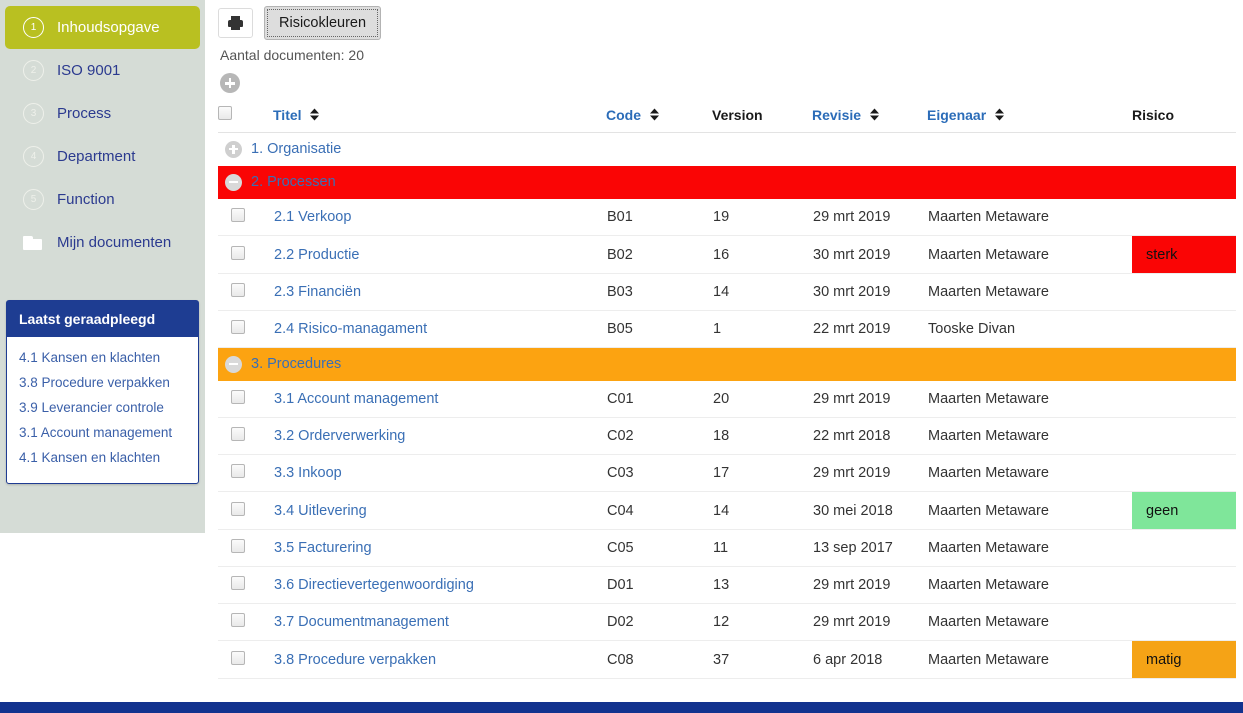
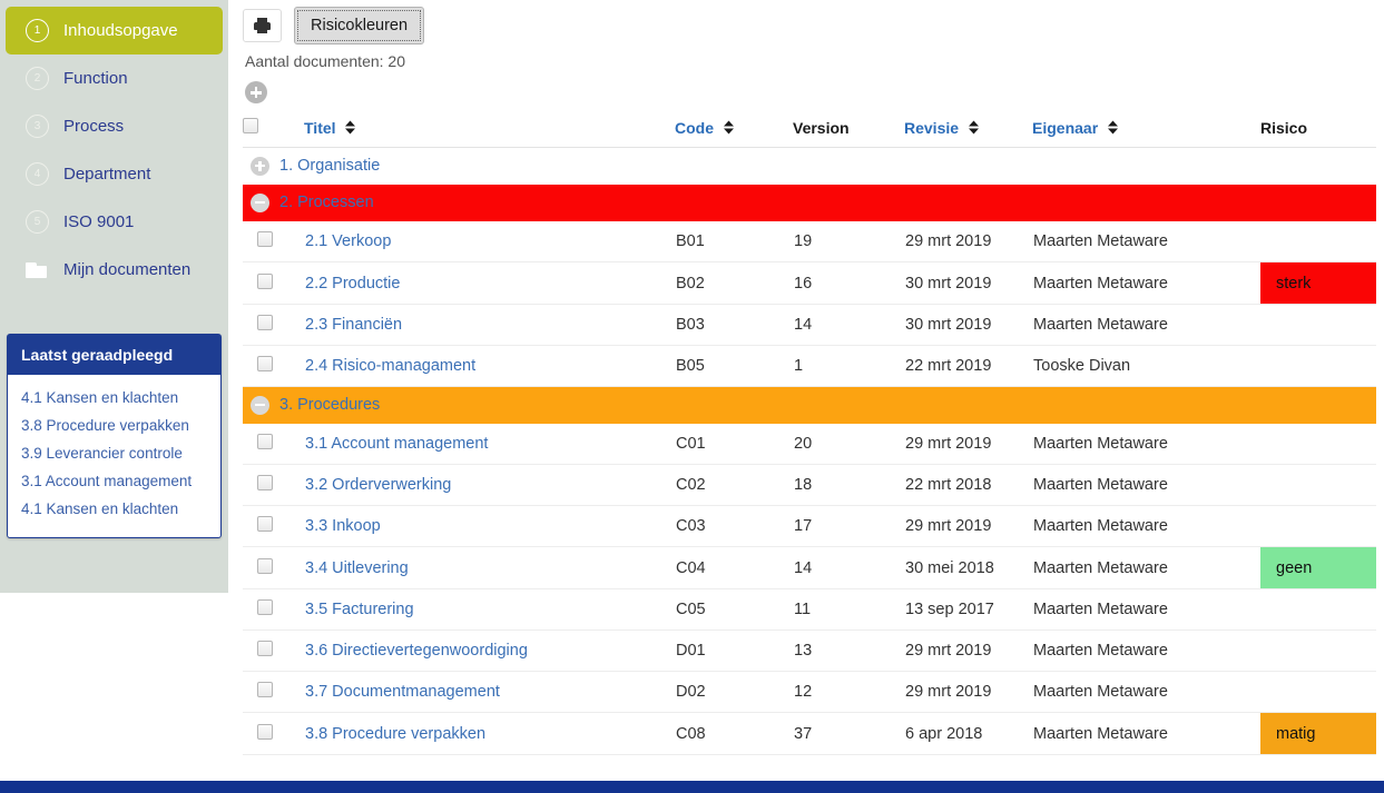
  1
  Inhoudsopgave
- ISO 9001
+ Function
  Process
  4
  Department
- Function
+ ISO 9001
  Mijn documenten
  Laatst geraadpleegd
  4.1 Kansen en klachten
  3.8 Procedure verpakken
  3.9 Leverancier controle
  3.1 Account management
  4.1 Kansen en klachten
  Risicokleuren
  Aantal documenten: 20
  	Titel	Code	Version	Revisie	Eigenaar	Risico
  1. Organisatie
  2. Processen
  	2.1 Verkoop	B01	19	29 mrt 2019	Maarten Metaware
  	2.2 Productie	B02	16	30 mrt 2019	Maarten Metaware	sterk
  	2.3 Financiën	B03	14	30 mrt 2019	Maarten Metaware
  	2.4 Risico-managament	B05	1	22 mrt 2019	Tooske Divan
  3. Procedures
  	3.1 Account management	C01	20	29 mrt 2019	Maarten Metaware
  	3.2 Orderverwerking	C02	18	22 mrt 2018	Maarten Metaware
  	3.3 Inkoop	C03	17	29 mrt 2019	Maarten Metaware
  	3.4 Uitlevering	C04	14	30 mei 2018	Maarten Metaware	geen
  	3.5 Facturering	C05	11	13 sep 2017	Maarten Metaware
  	3.6 Directievertegenwoordiging	D01	13	29 mrt 2019	Maarten Metaware
  	3.7 Documentmanagement	D02	12	29 mrt 2019	Maarten Metaware
  	3.8 Procedure verpakken	C08	37	6 apr 2018	Maarten Metaware	matig
